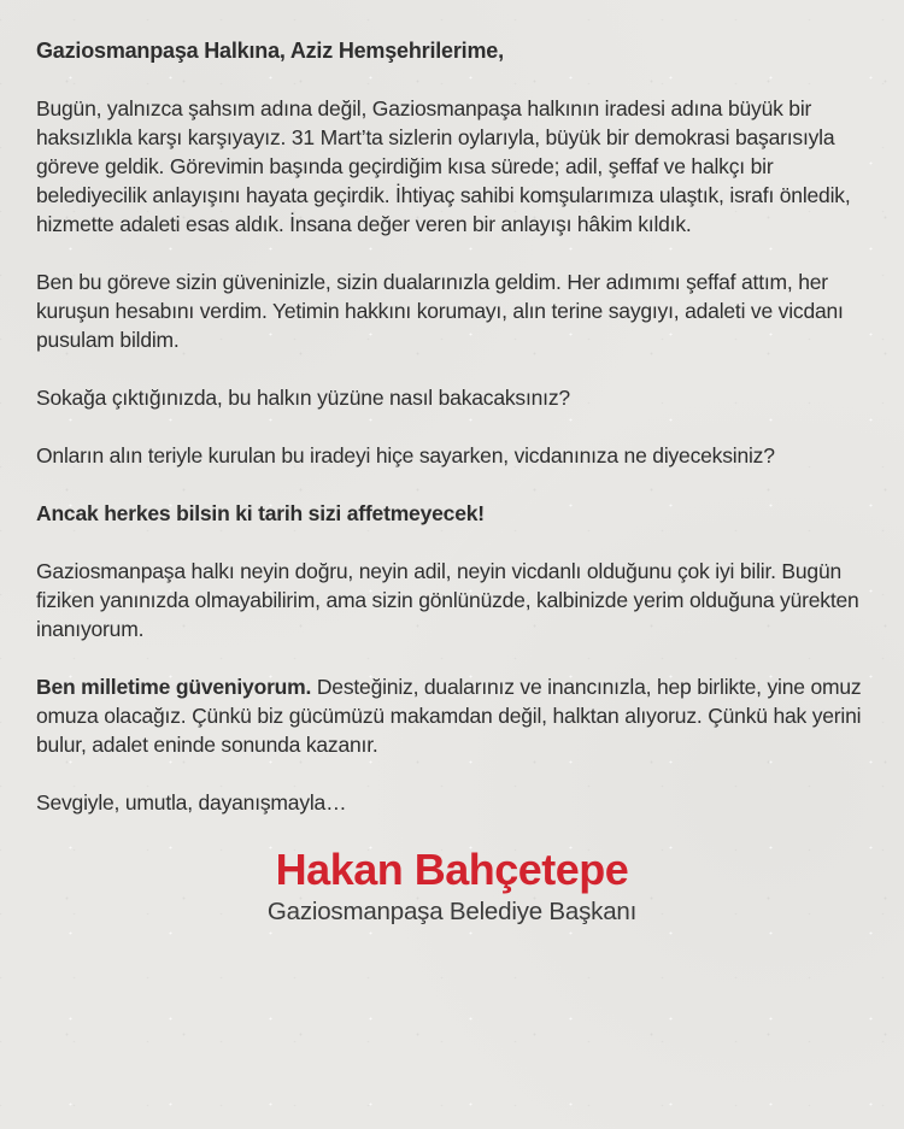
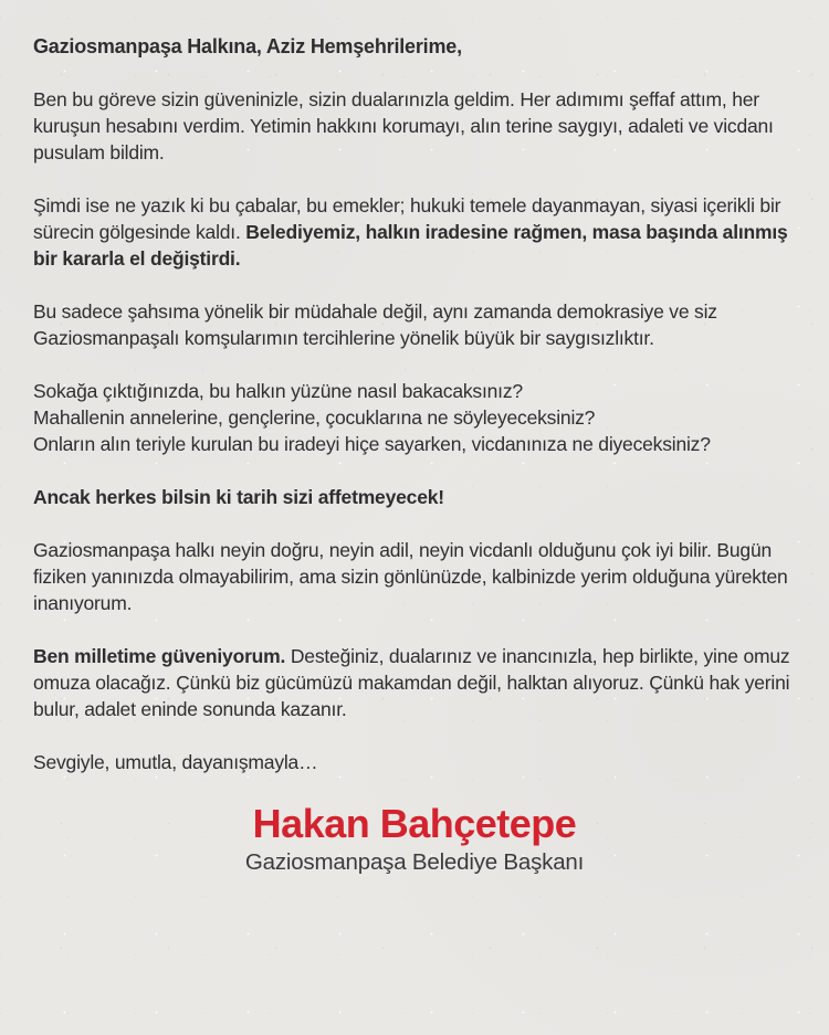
  Gaziosmanpaşa Halkına, Aziz Hemşehrilerime,
- Bugün, yalnızca şahsım adına değil, Gaziosmanpaşa halkının iradesi adına büyük bir haksızlıkla karşı karşıyayız. 31 Mart’ta sizlerin oylarıyla, büyük bir demokrasi başarısıyla göreve geldik. Görevimin başında geçirdiğim kısa sürede; adil, şeffaf ve halkçı bir belediyecilik anlayışını hayata geçirdik. İhtiyaç sahibi komşularımıza ulaştık, israfı önledik, hizmette adaleti esas aldık. İnsana değer veren bir anlayışı hâkim kıldık.
  Ben bu göreve sizin güveninizle, sizin dualarınızla geldim. Her adımımı şeffaf attım, her kuruşun hesabını verdim. Yetimin hakkını korumayı, alın terine saygıyı, adaleti ve vicdanı pusulam bildim.
+ Şimdi ise ne yazık ki bu çabalar, bu emekler; hukuki temele dayanmayan, siyasi içerikli bir sürecin gölgesinde kaldı. Belediyemiz, halkın iradesine rağmen, masa başında alınmış bir kararla el değiştirdi.
+ Bu sadece şahsıma yönelik bir müdahale değil, aynı zamanda demokrasiye ve siz Gaziosmanpaşalı komşularımın tercihlerine yönelik büyük bir saygısızlıktır.
  Sokağa çıktığınızda, bu halkın yüzüne nasıl bakacaksınız?
+ Mahallenin annelerine, gençlerine, çocuklarına ne söyleyeceksiniz?
  Onların alın teriyle kurulan bu iradeyi hiçe sayarken, vicdanınıza ne diyeceksiniz?
  Ancak herkes bilsin ki tarih sizi affetmeyecek!
  Gaziosmanpaşa halkı neyin doğru, neyin adil, neyin vicdanlı olduğunu çok iyi bilir. Bugün fiziken yanınızda olmayabilirim, ama sizin gönlünüzde, kalbinizde yerim olduğuna yürekten inanıyorum.
  Ben milletime güveniyorum. Desteğiniz, dualarınız ve inancınızla, hep birlikte, yine omuz omuza olacağız. Çünkü biz gücümüzü makamdan değil, halktan alıyoruz. Çünkü hak yerini bulur, adalet eninde sonunda kazanır.
  Sevgiyle, umutla, dayanışmayla…
  Hakan Bahçetepe
  Gaziosmanpaşa Belediye Başkanı
